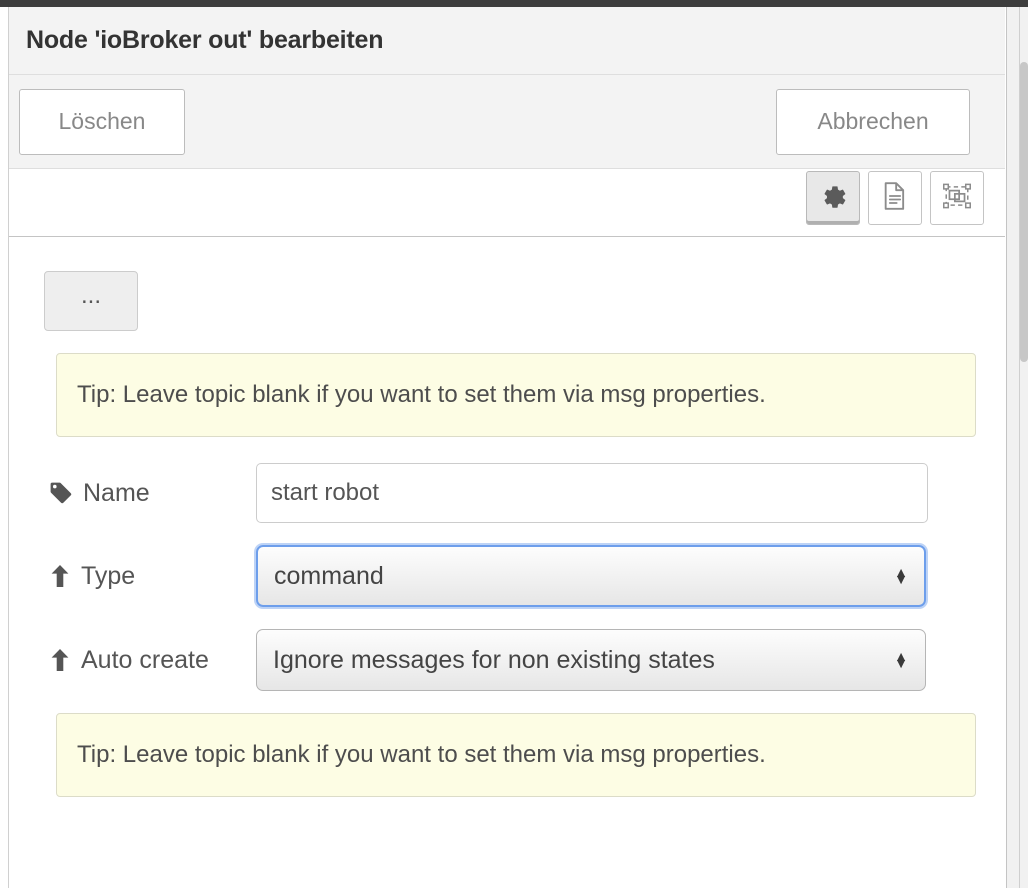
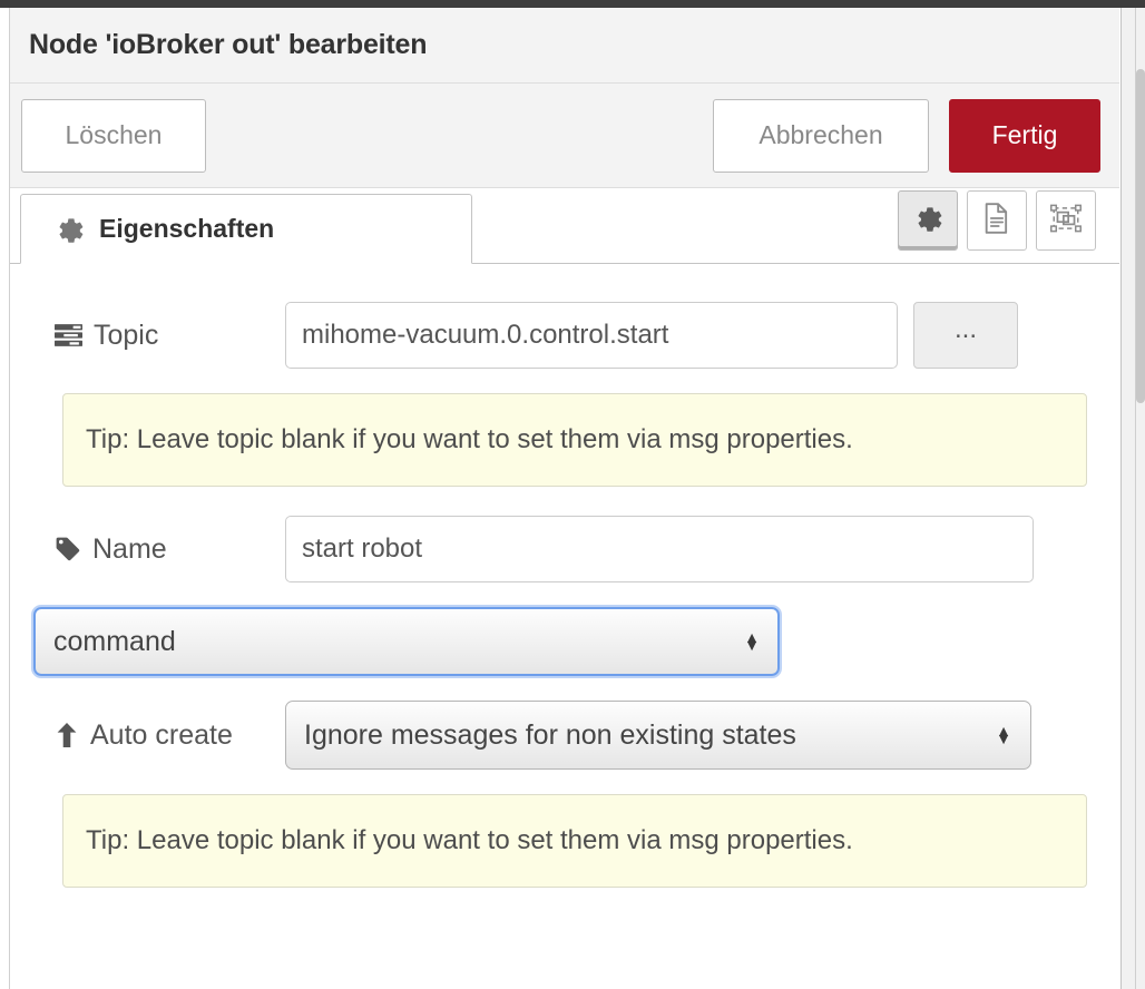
  Node 'ioBroker out' bearbeiten
  Löschen
  Abbrechen
+ Fertig
+ Eigenschaften
+ Topic
+ mihome-vacuum.0.control.start
  ...
  Tip: Leave topic blank if you want to set them via msg properties.
  Name
  start robot
- Type
  command
  ▲
  ▼
  Auto create
  Ignore messages for non existing states
  ▲
  ▼
  Tip: Leave topic blank if you want to set them via msg properties.
